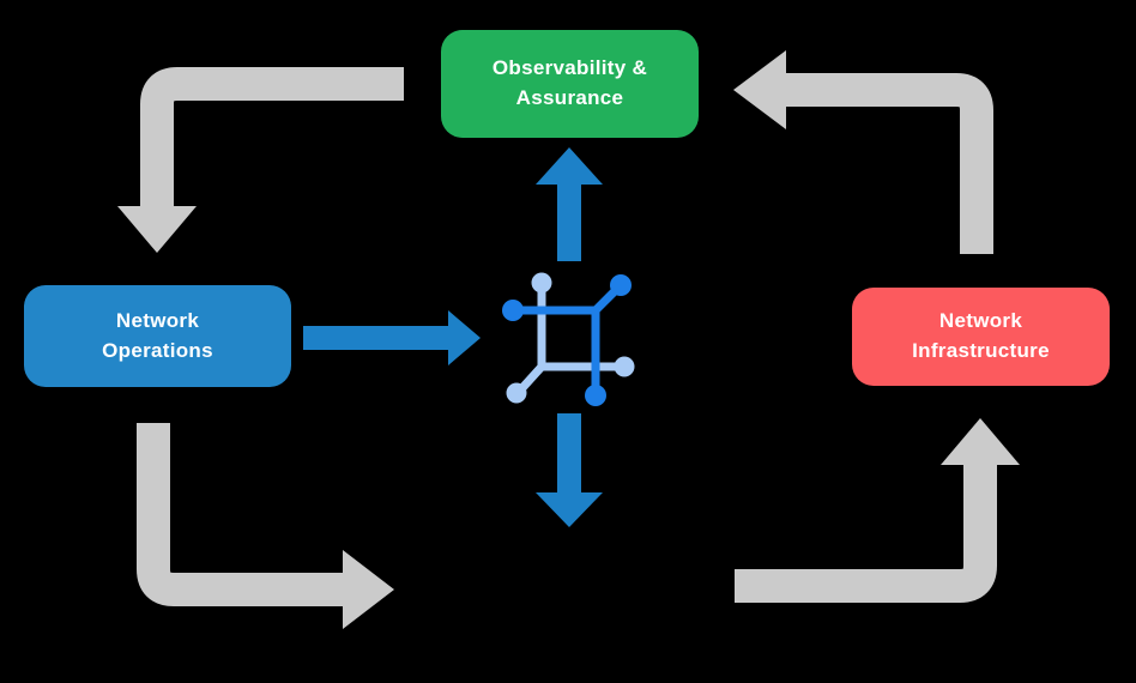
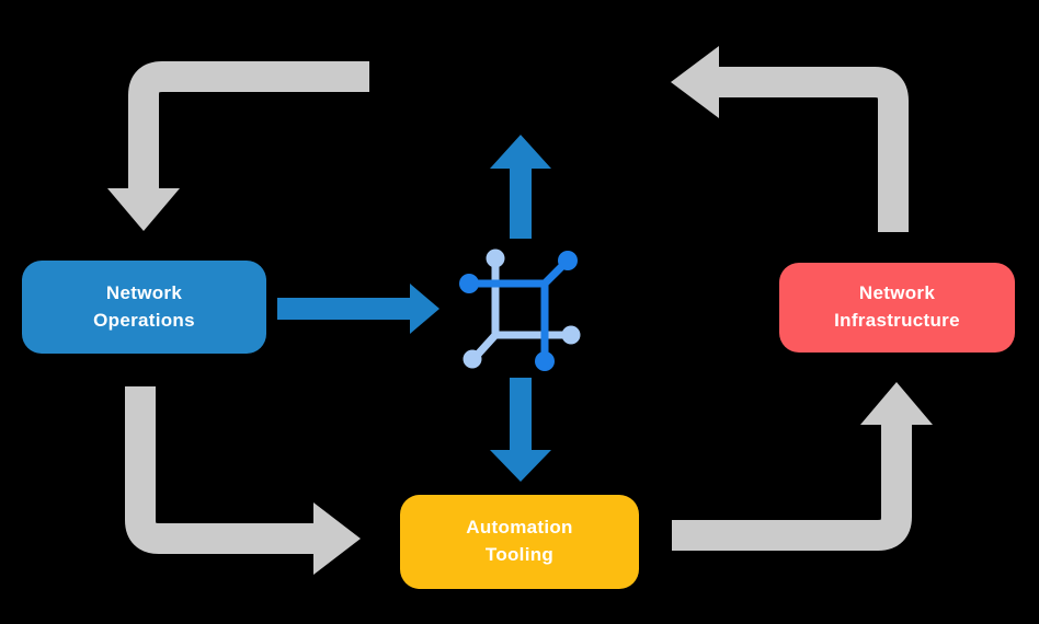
- Observability &
- Assurance
  Network
  Operations
  Network
  Infrastructure
+ Automation
+ Tooling
